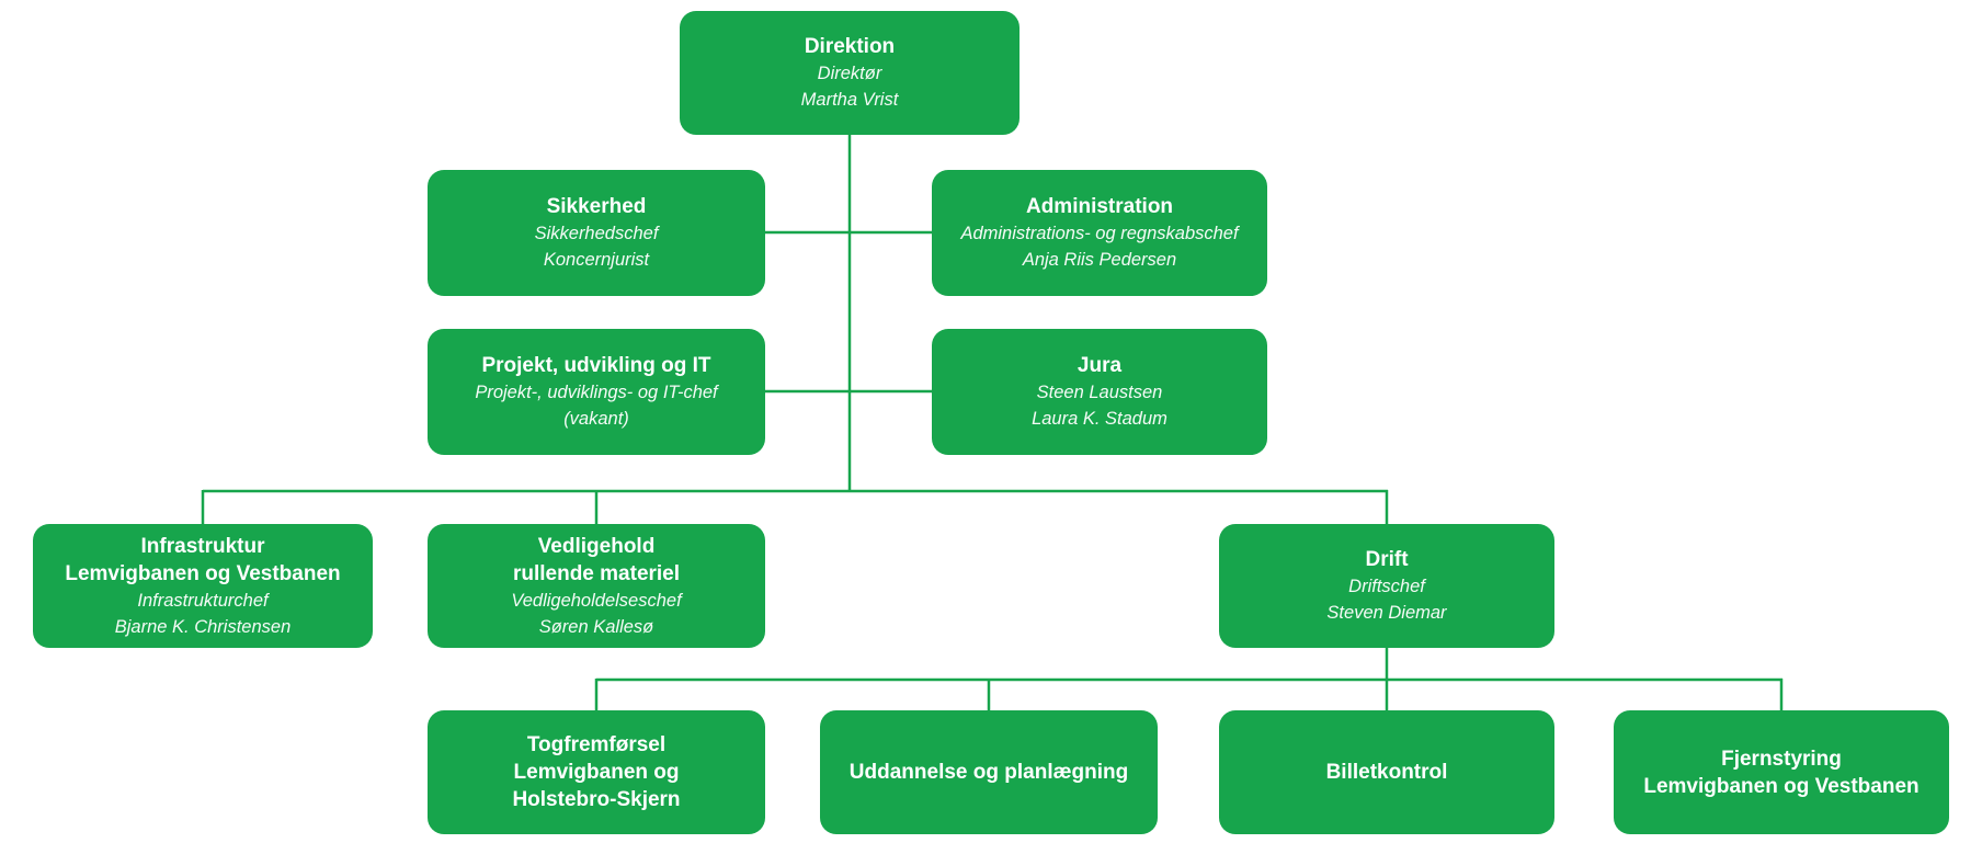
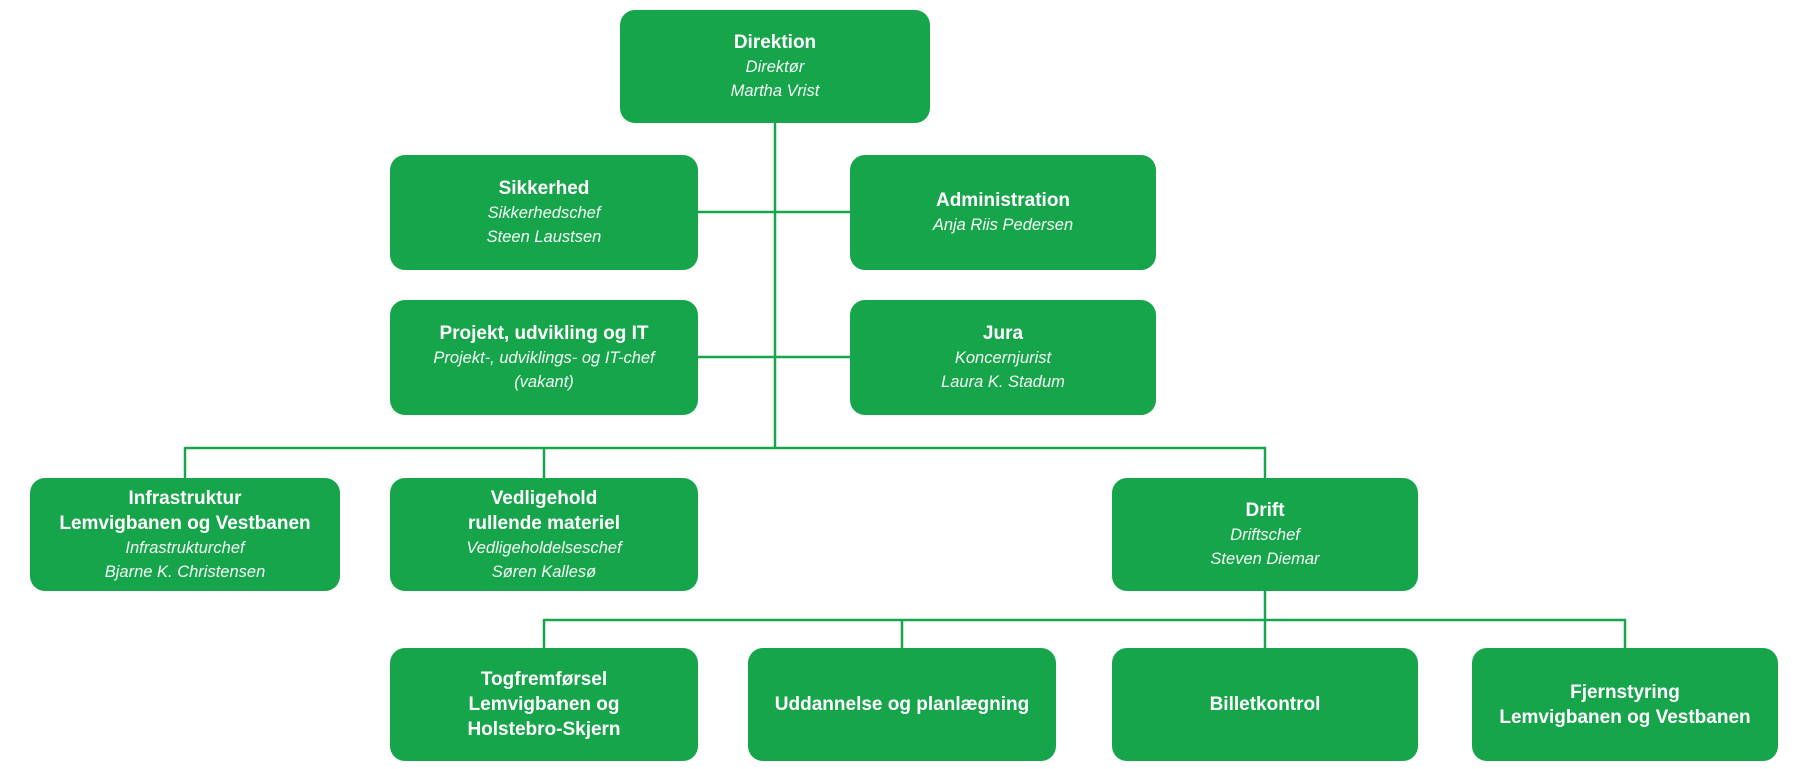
  Direktion
  Direktør
  Martha Vrist
  Sikkerhed
  Sikkerhedschef
- Koncernjurist
+ Steen Laustsen
  Administration
- Administrations- og regnskabschef
  Anja Riis Pedersen
  Projekt, udvikling og IT
  Projekt-, udviklings- og IT-chef
  (vakant)
  Jura
- Steen Laustsen
+ Koncernjurist
  Laura K. Stadum
  Infrastruktur
  Lemvigbanen og Vestbanen
  Infrastrukturchef
  Bjarne K. Christensen
  Vedligehold
  rullende materiel
  Vedligeholdelseschef
  Søren Kallesø
  Drift
  Driftschef
  Steven Diemar
  Togfremførsel
  Lemvigbanen og
  Holstebro-Skjern
  Uddannelse og planlægning
  Billetkontrol
  Fjernstyring
  Lemvigbanen og Vestbanen
